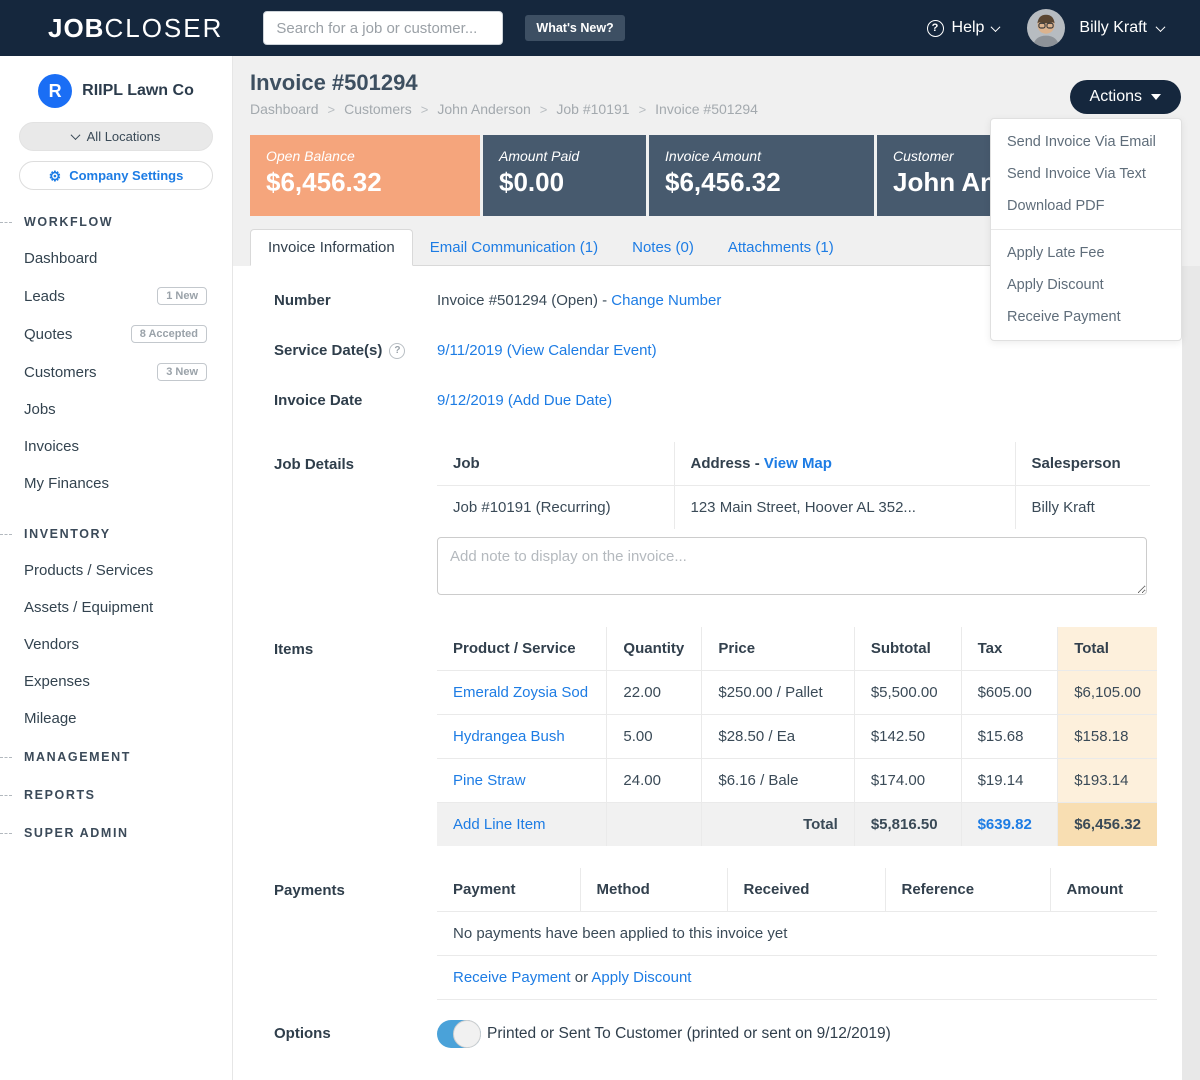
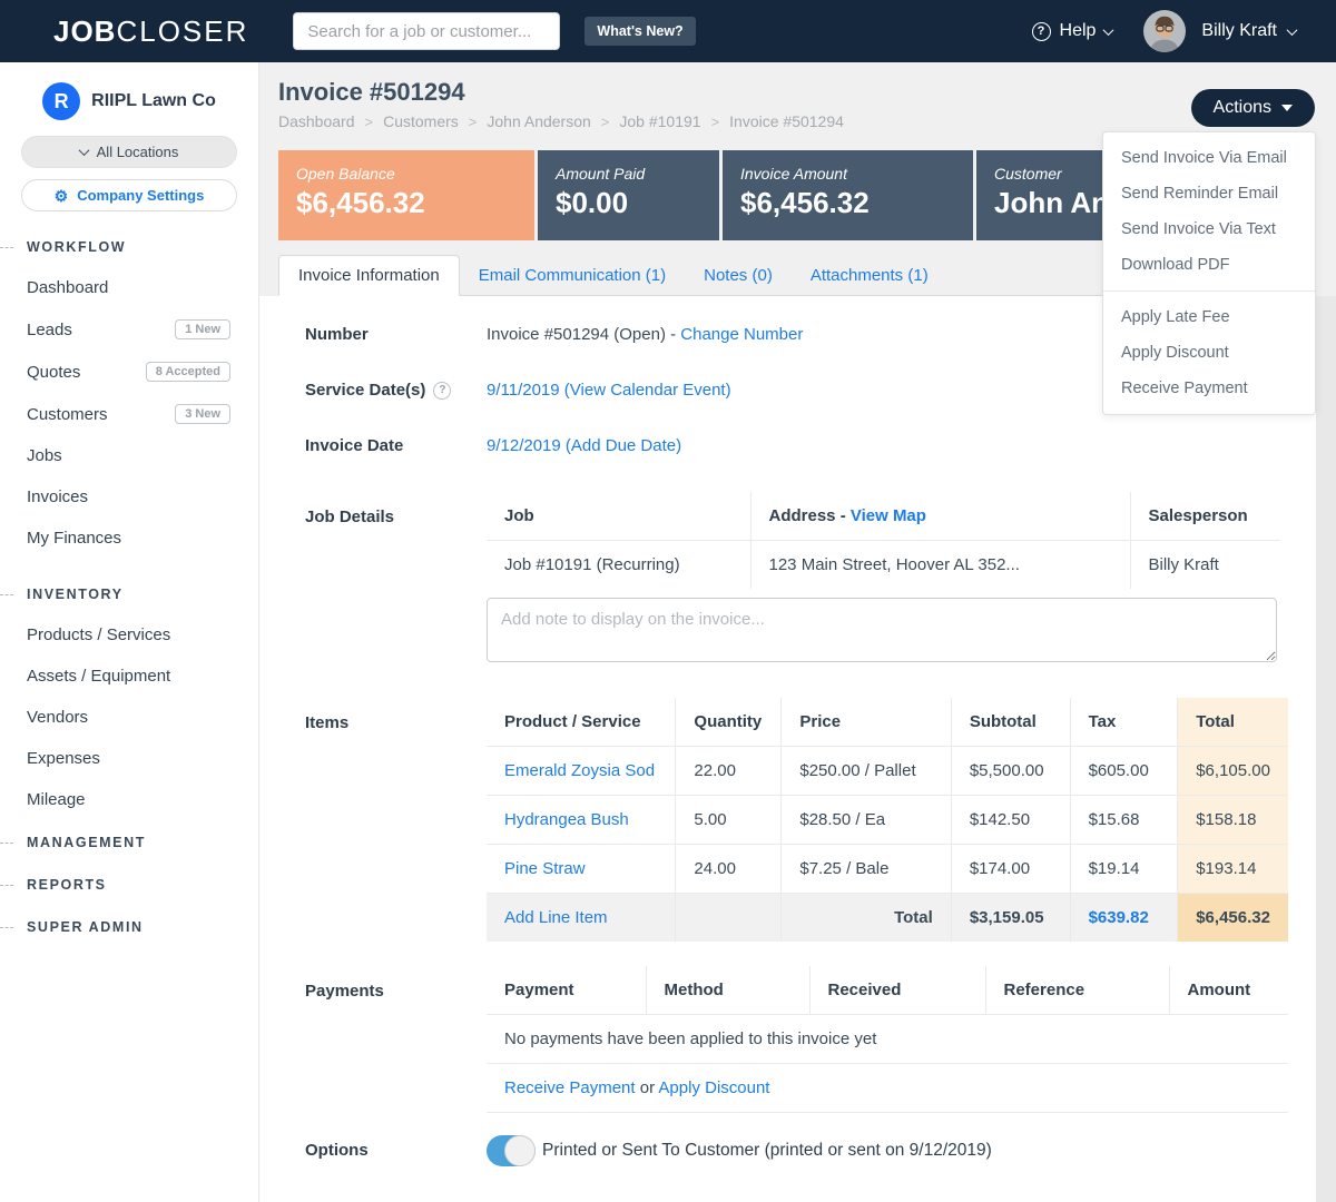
  JOBCLOSER
  Search for a job or customer...
  What's New?
  ?
  Help
  Billy Kraft
  R
  RIIPL Lawn Co
  All Locations
  ⚙
  Company Settings
  WORKFLOW
  Dashboard
  Leads
  1 New
  Quotes
  8 Accepted
  Customers
  3 New
  Jobs
  Invoices
  My Finances
  INVENTORY
  Products / Services
  Assets / Equipment
  Vendors
  Expenses
  Mileage
  MANAGEMENT
  REPORTS
  SUPER ADMIN
  Invoice #501294
  Actions
  Dashboard
  >
  Customers
  >
  John Anderson
  >
  Job #10191
  >
  Invoice #501294
  Open Balance
  $6,456.32
  Amount Paid
  $0.00
  Invoice Amount
  $6,456.32
  Customer
  Invoice Information
  Email Communication (1)
  Notes (0)
  Attachments (1)
  Send Invoice Via Email
+ Send Reminder Email
  Send Invoice Via Text
  Download PDF
  Apply Late Fee
  Apply Discount
  Receive Payment
  Number
  Invoice #501294 (Open) - Change Number
  Service Date(s)
  ?
  9/11/2019 (View Calendar Event)
  Invoice Date
  9/12/2019 (Add Due Date)
  Job Details
  Job	Address - View Map	Salesperson
  Job #10191 (Recurring)	123 Main Street, Hoover AL 352...	Billy Kraft
  Add note to display on the invoice...
  Items
  Product / Service	Quantity	Price	Subtotal	Tax	Total
  Emerald Zoysia Sod	22.00	$250.00 / Pallet	$5,500.00	$605.00	$6,105.00
  Hydrangea Bush	5.00	$28.50 / Ea	$142.50	$15.68	$158.18
- Pine Straw	24.00	$6.16 / Bale	$174.00	$19.14	$193.14
+ Pine Straw	24.00	$7.25 / Bale	$174.00	$19.14	$193.14
- Add Line Item		Total	$5,816.50	$639.82	$6,456.32
+ Add Line Item		Total	$3,159.05	$639.82	$6,456.32
  Payments
  Payment	Method	Received	Reference	Amount
  No payments have been applied to this invoice yet
  Receive Payment or Apply Discount
  Options
  Printed or Sent To Customer (printed or sent on 9/12/2019)
